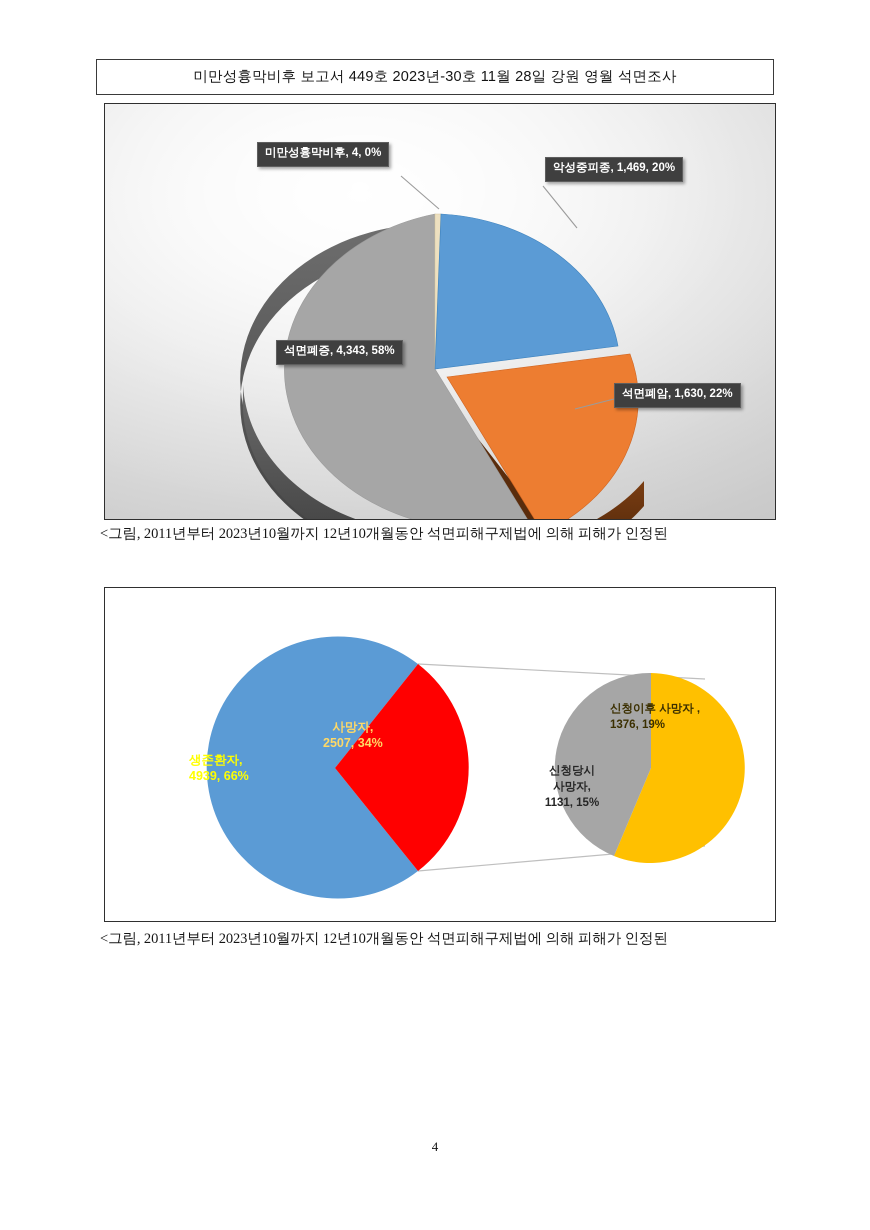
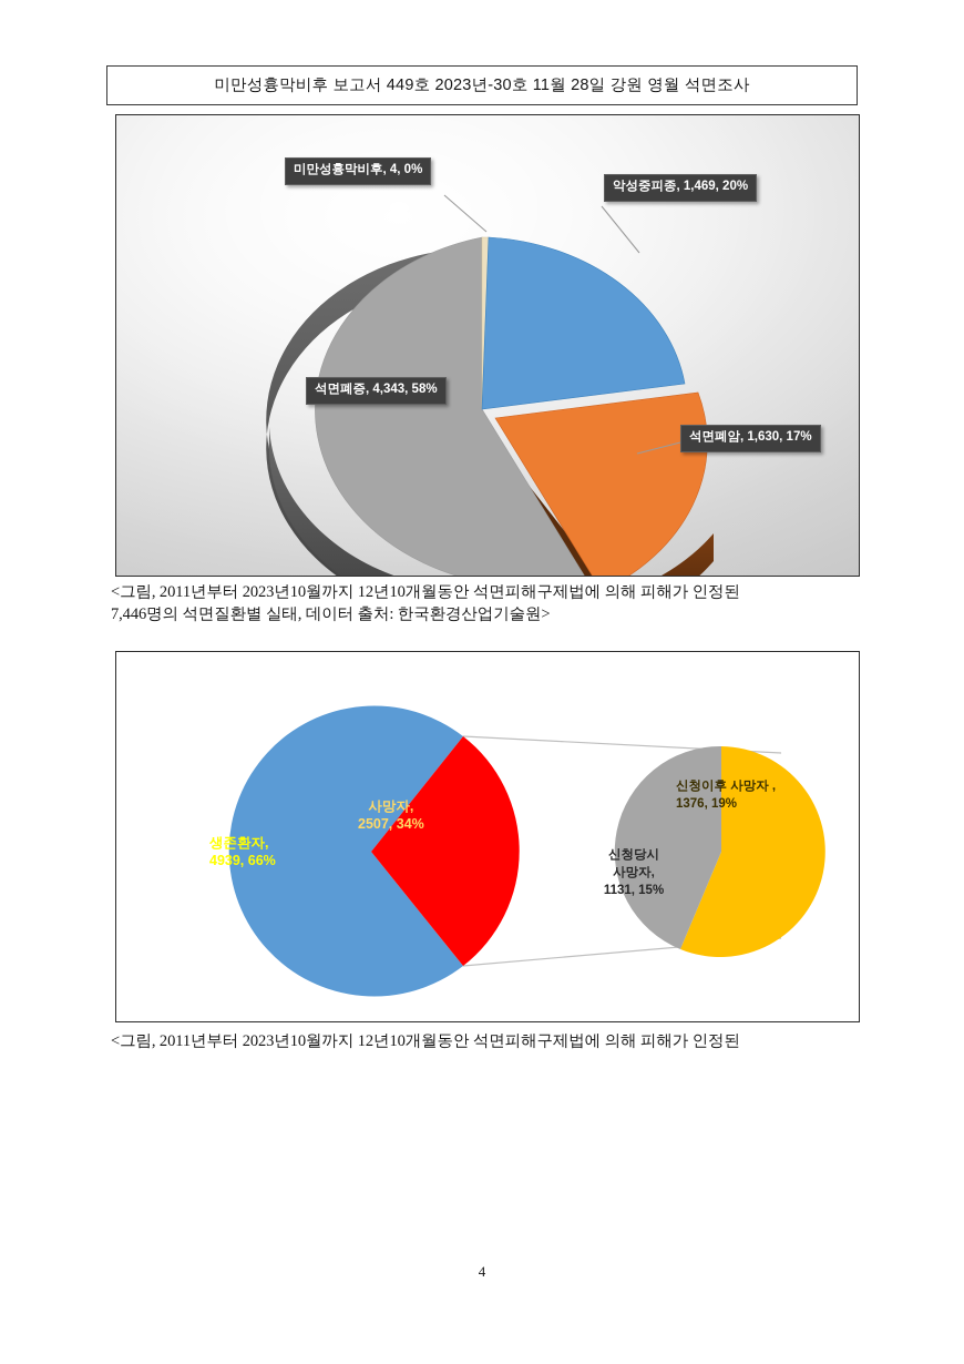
  미만성흉막비후 보고서 449호 2023년-30호 11월 28일 강원 영월 석면조사
  미만성흉막비후, 4, 0%
  악성중피종, 1,469, 20%
  석면폐증, 4,343, 58%
- 석면폐암, 1,630, 22%
+ 석면폐암, 1,630, 17%
  <그림, 2011년부터 2023년10월까지 12년10개월동안 석면피해구제법에 의해 피해가 인정된
+ 7,446명의 석면질환별 실태, 데이터 출처: 한국환경산업기술원>
  생존환자,
  4939, 66%
  사망자,
  2507, 34%
  신청이후 사망자 ,
  1376, 19%
  신청당시
  사망자,
  1131, 15%
  <그림, 2011년부터 2023년10월까지 12년10개월동안 석면피해구제법에 의해 피해가 인정된
  4
